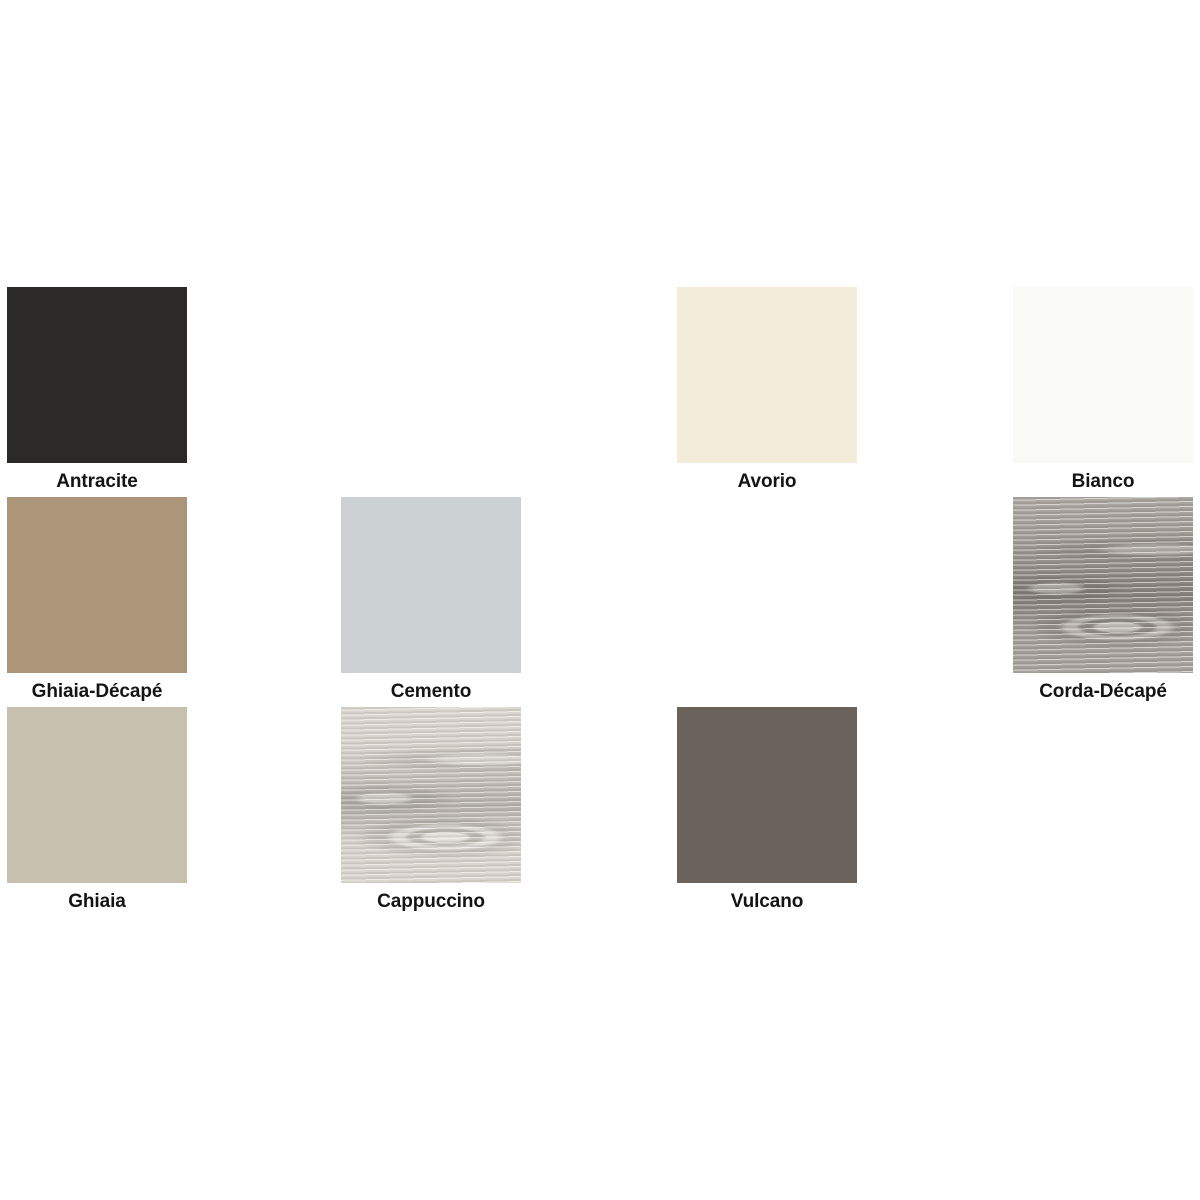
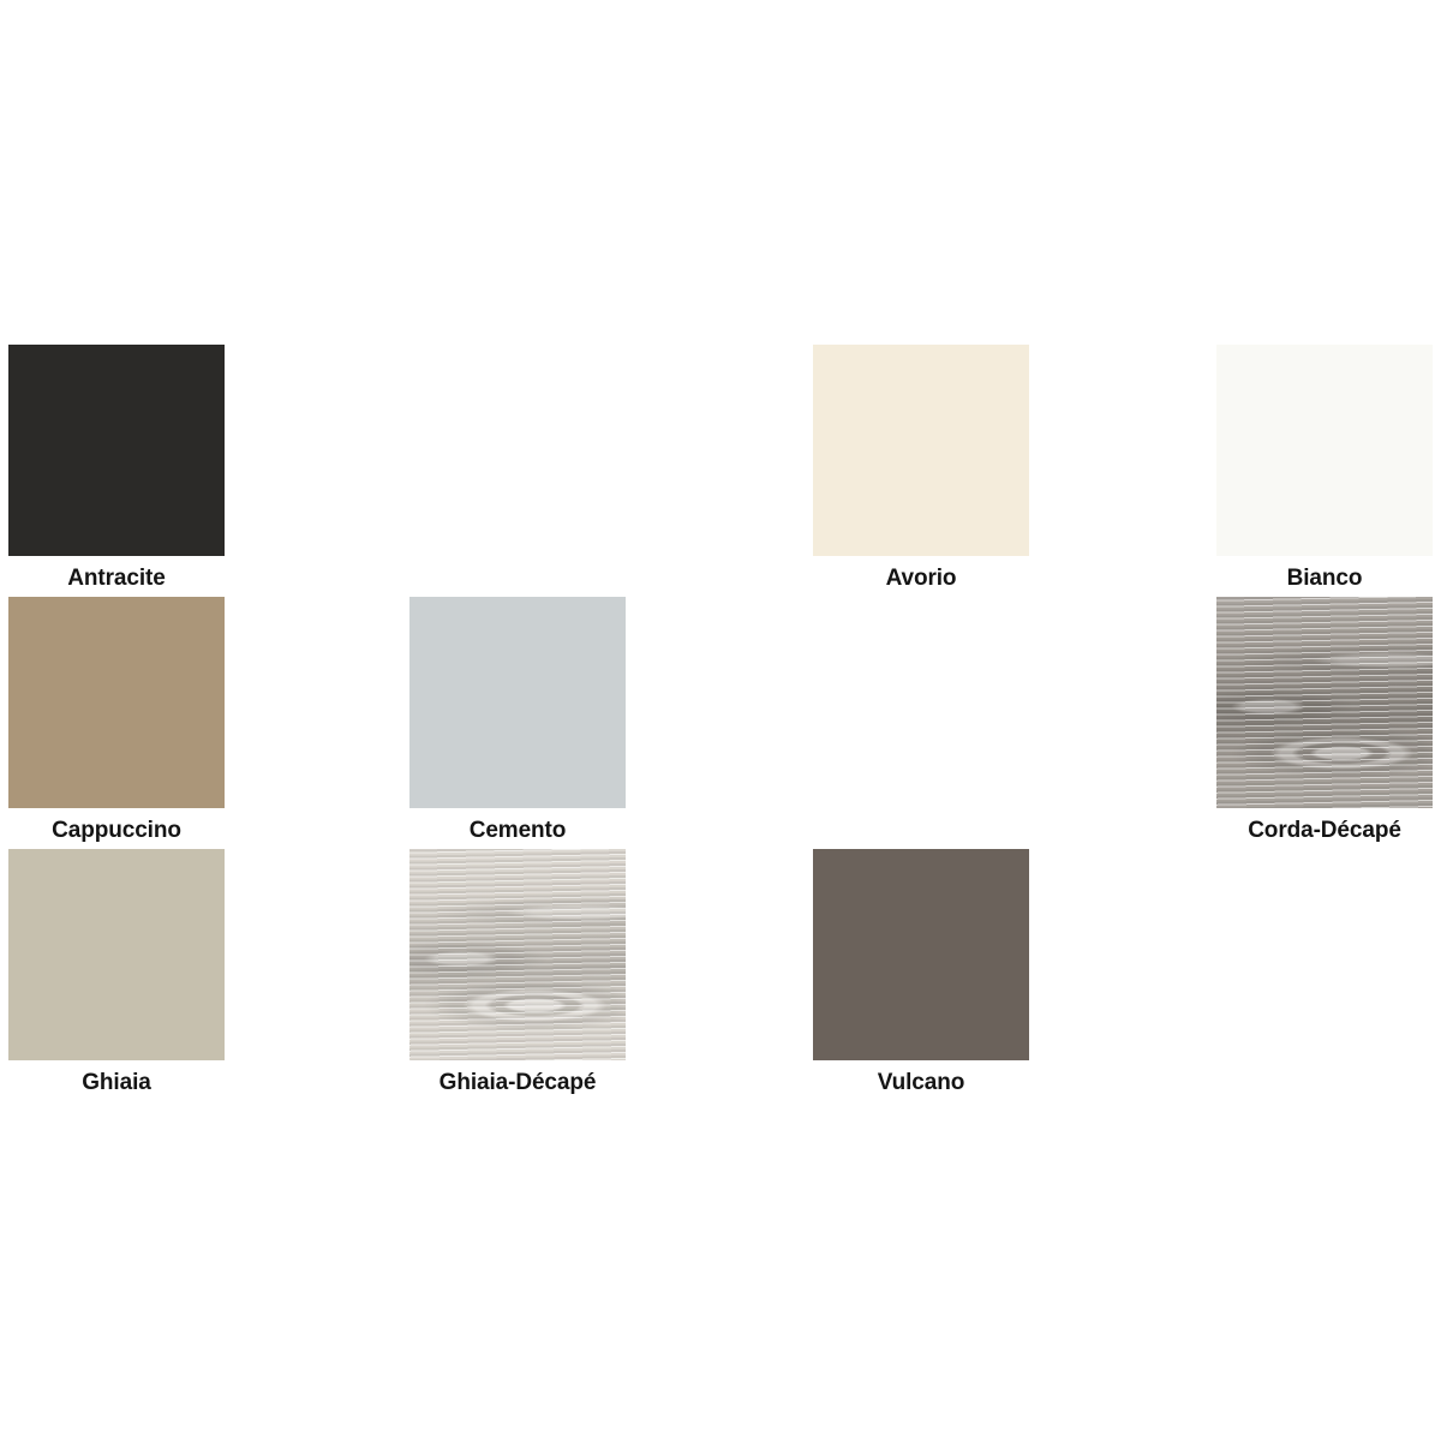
  Antracite
  Avorio
  Bianco
- Ghiaia-Décapé
+ Cappuccino
  Cemento
  Corda-Décapé
  Ghiaia
- Cappuccino
+ Ghiaia-Décapé
  Vulcano
